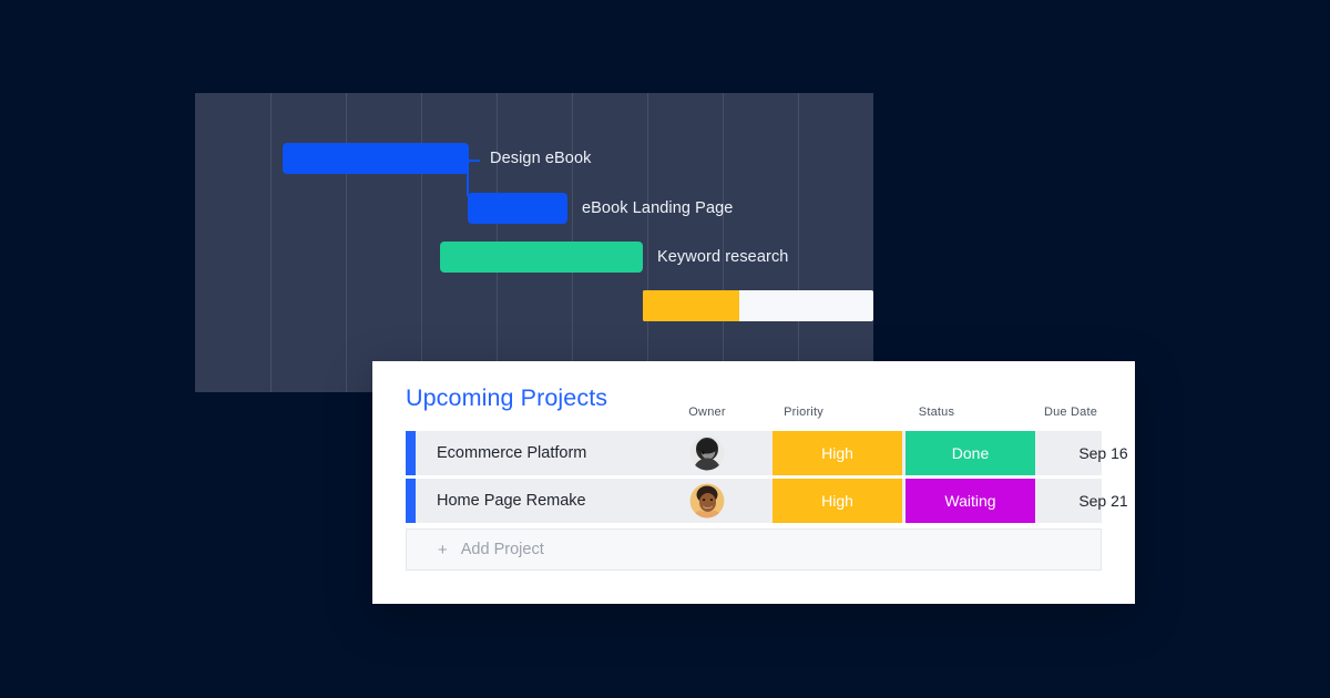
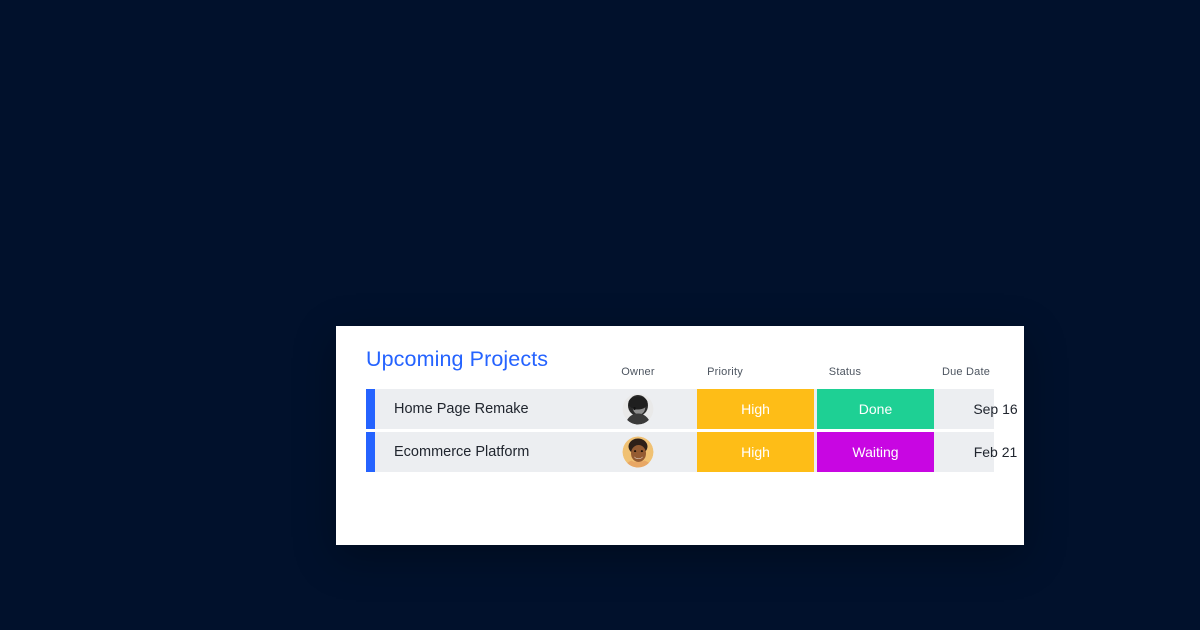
- Design eBook
- eBook Landing Page
- Keyword research
  Upcoming Projects
  Owner
  Priority
  Status
  Due Date
- Ecommerce Platform
+ Home Page Remake
  High
  Done
  Sep 16
- Home Page Remake
+ Ecommerce Platform
  High
  Waiting
- Sep 21
+ Feb 21
- +
- Add Project
